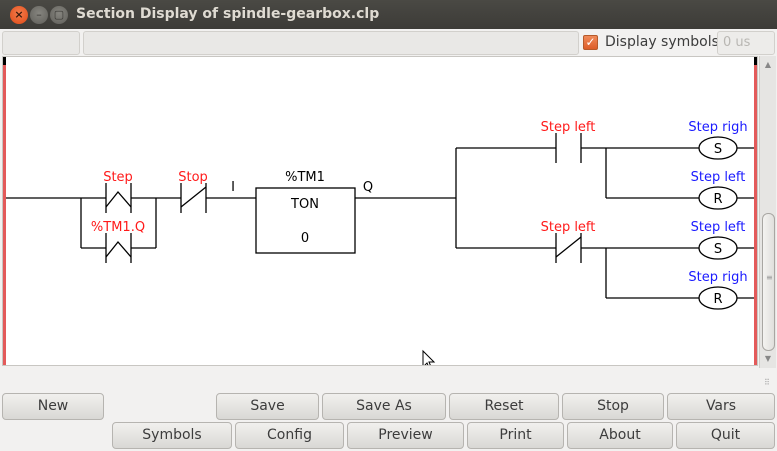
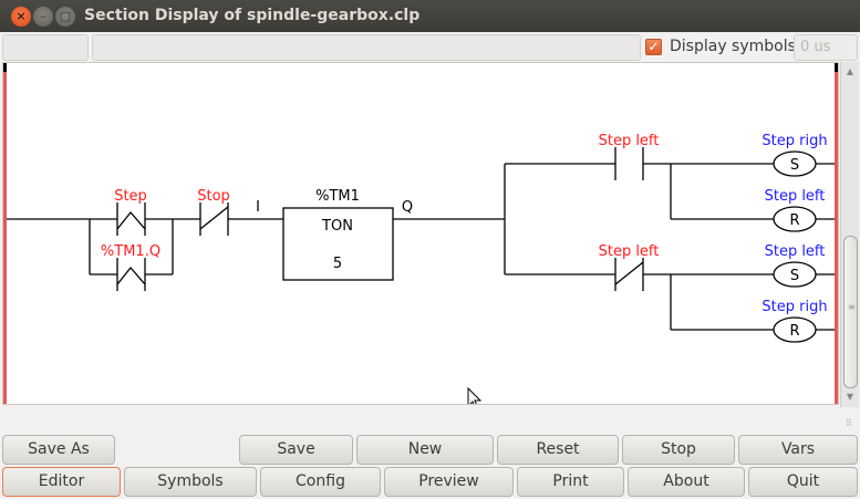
  ×
  –
  ▢
  Section Display of spindle-gearbox.clp
  ✓
  Display symbols
  0 us
  Step
  %TM1.Q
  Stop
  Step left
  Step left
  %TM1
  TON
- 0
+ 5
  I
  Q
  Step righ
  Step left
  Step left
  Step righ
  S
  R
  S
  R
  ▲
  ≡
  ▼
  ⠿
- New
+ Save As
  Save
- Save As
+ New
  Reset
  Stop
  Vars
+ Editor
  Symbols
  Config
  Preview
  Print
  About
  Quit
